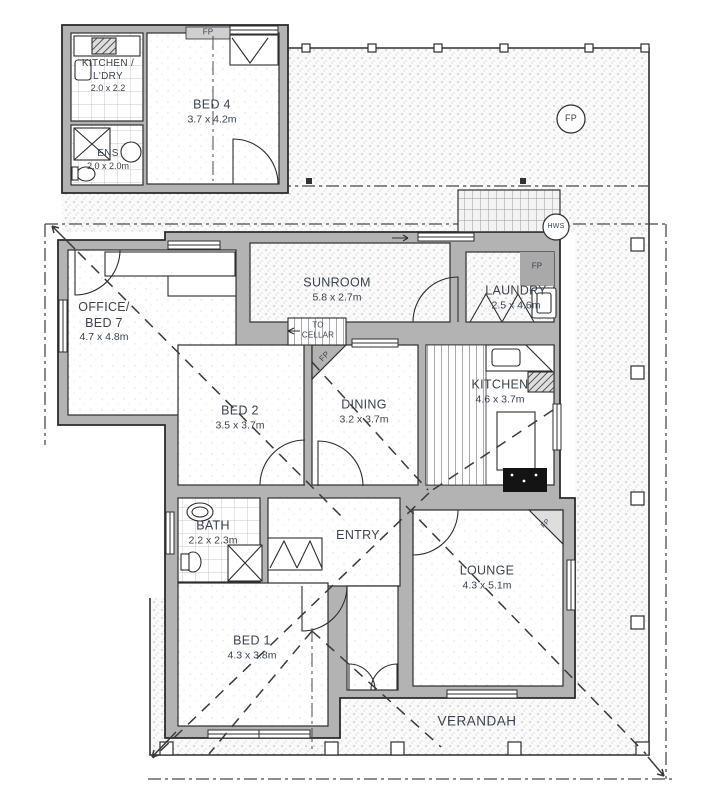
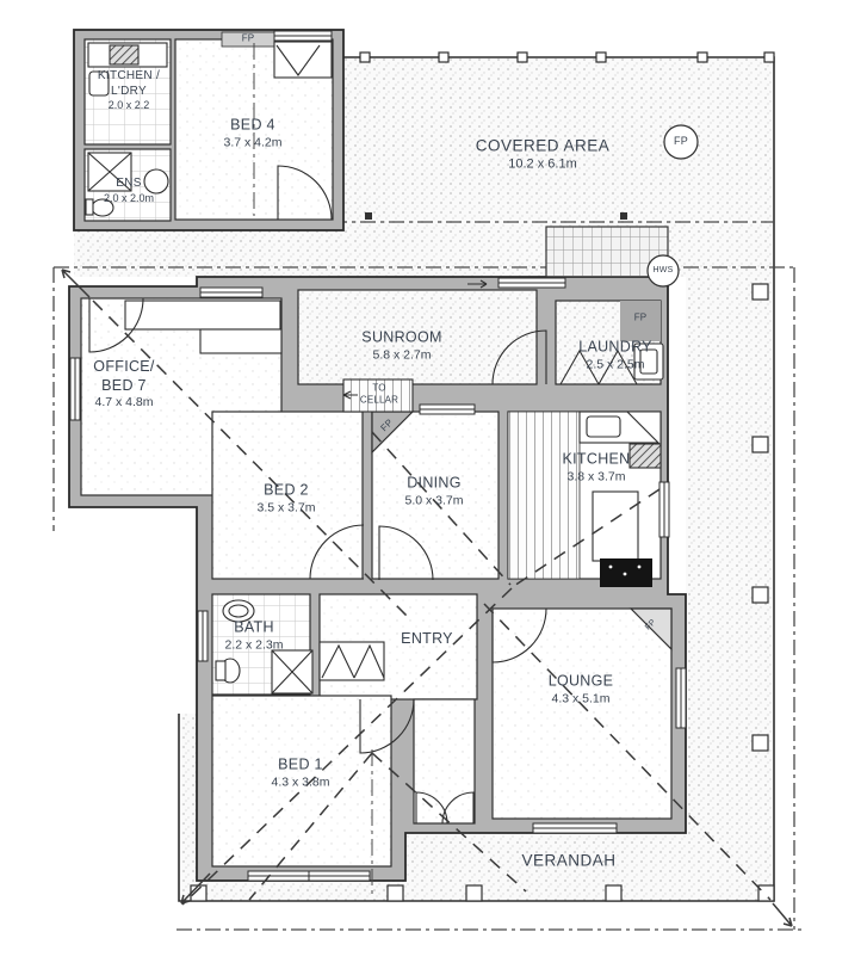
+ COVERED AREA
+ 10.2 x 6.1m
  KITCHEN /
  L'DRY
  2.0 x 2.2
  ENS
  2.0 x 2.0m
  BED 4
  3.7 x 4.2m
  OFFICE/
  BED 7
  4.7 x 4.8m
  SUNROOM
  5.8 x 2.7m
  LAUNDRY
- 2.5 x 4.6m
+ 2.5 x 2.5m
  BED 2
  3.5 x 3.7m
  DINING
- 3.2 x 3.7m
+ 5.0 x 3.7m
  KITCHEN
- 4.6 x 3.7m
+ 3.8 x 3.7m
  BATH
  2.2 x 2.3m
  ENTRY
  LOUNGE
  4.3 x 5.1m
  BED 1
  4.3 x 3.8m
  VERANDAH
  FP
  FP
  FP
  TO
  CELLAR
